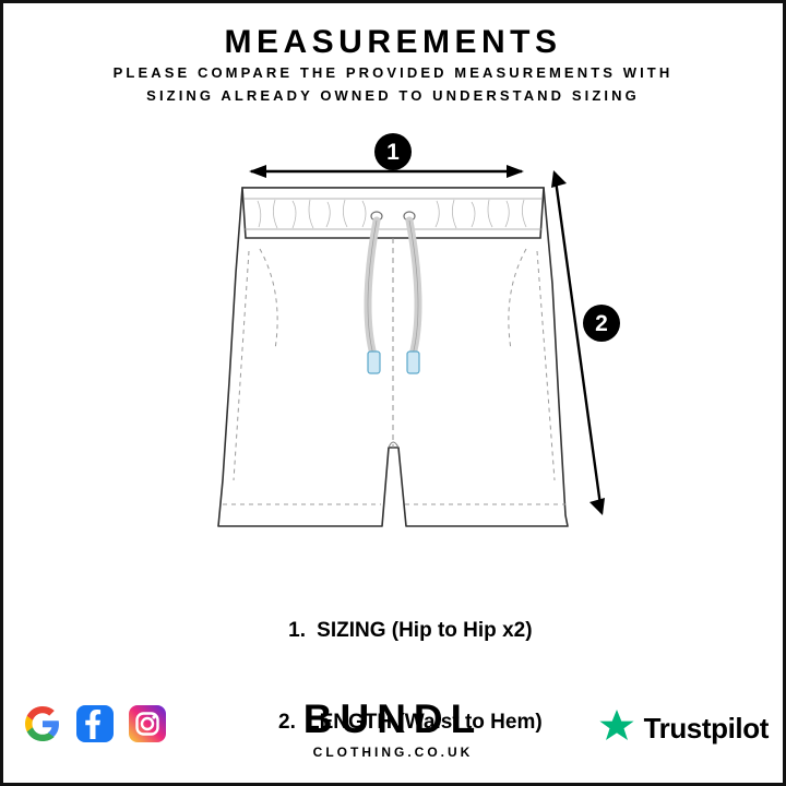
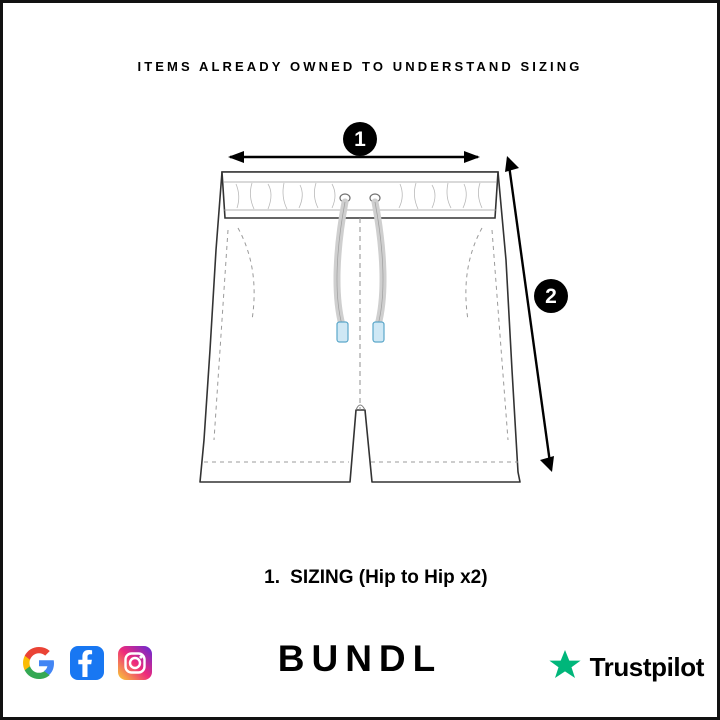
- MEASUREMENTS
- PLEASE COMPARE THE PROVIDED MEASUREMENTS WITH
- SIZING ALREADY OWNED TO UNDERSTAND SIZING
+ ITEMS ALREADY OWNED TO UNDERSTAND SIZING
  1
  2
  1. SIZING (Hip to Hip x2)
- 2. LENGTH (Waist to Hem)
  BUNDL
- CLOTHING.CO.UK
  Trustpilot
